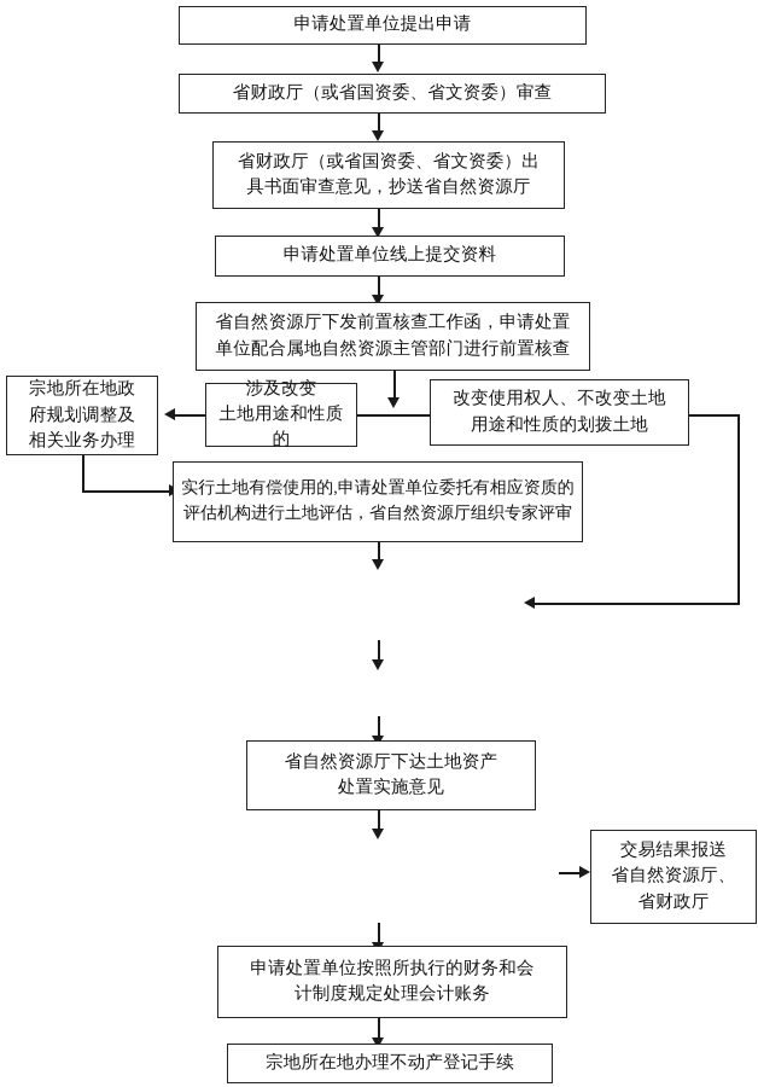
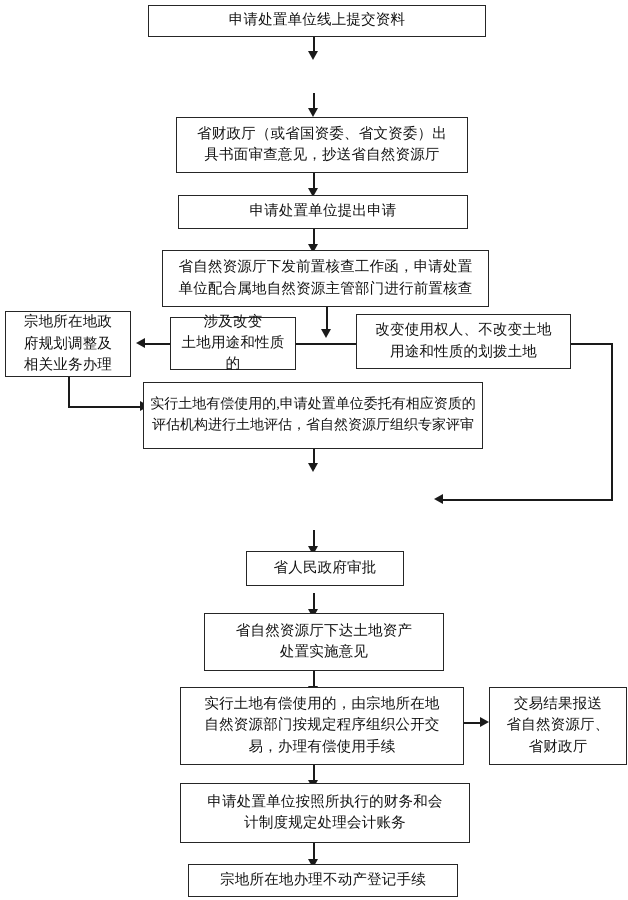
- 申请处置单位提出申请
+ 申请处置单位线上提交资料
- 省财政厅（或省国资委、省文资委）审查
  省财政厅（或省国资委、省文资委）出
  具书面审查意见，抄送省自然资源厅
- 申请处置单位线上提交资料
+ 申请处置单位提出申请
  省自然资源厅下发前置核查工作函，申请处置
  单位配合属地自然资源主管部门进行前置核查
  宗地所在地政
  府规划调整及
  相关业务办理
  涉及改变
  土地用途和性质的
  改变使用权人、不改变土地
  用途和性质的划拨土地
  实行土地有偿使用的,申请处置单位委托有相应资质的
  评估机构进行土地评估，省自然资源厅组织专家评审
+ 省人民政府审批
  省自然资源厅下达土地资产
  处置实施意见
+ 实行土地有偿使用的，由宗地所在地
+ 自然资源部门按规定程序组织公开交
+ 易，办理有偿使用手续
  交易结果报送
  省自然资源厅、
  省财政厅
  申请处置单位按照所执行的财务和会
  计制度规定处理会计账务
  宗地所在地办理不动产登记手续
